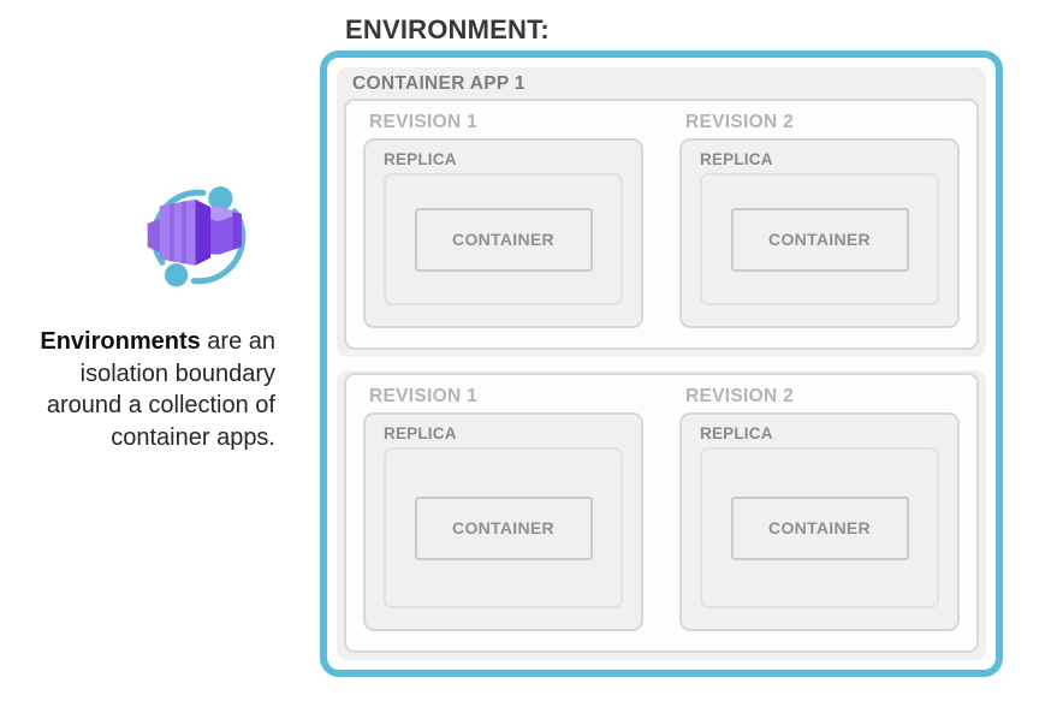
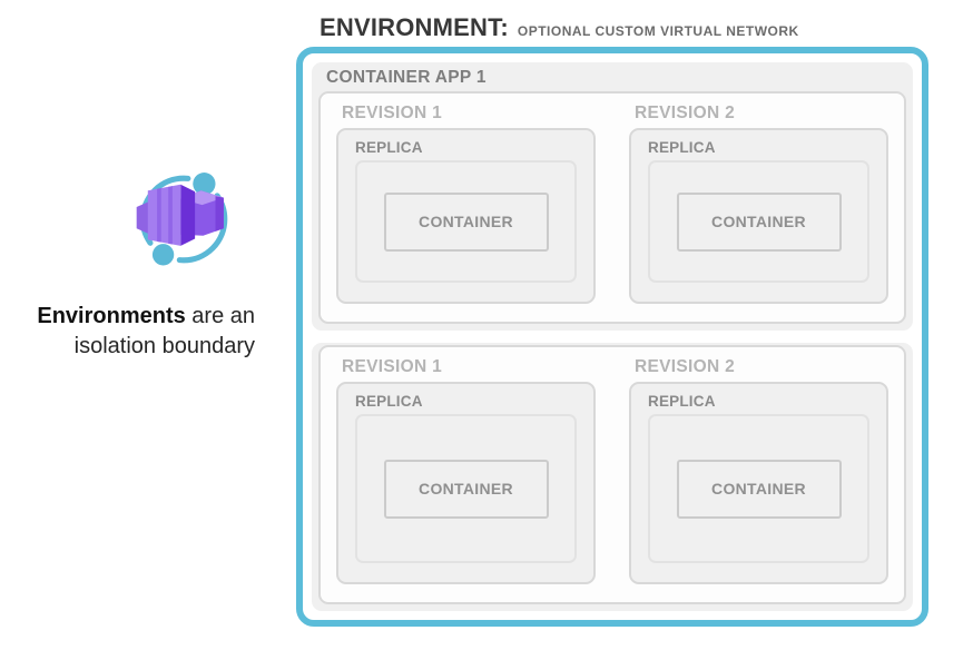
  ENVIRONMENT:
+ OPTIONAL CUSTOM VIRTUAL NETWORK
  Environments are an
  isolation boundary
- around a collection of
- container apps.
  CONTAINER APP 1
  REVISION 1
  REPLICA
  CONTAINER
  REVISION 2
  REPLICA
  CONTAINER
  REVISION 1
  REPLICA
  CONTAINER
  REVISION 2
  REPLICA
  CONTAINER
